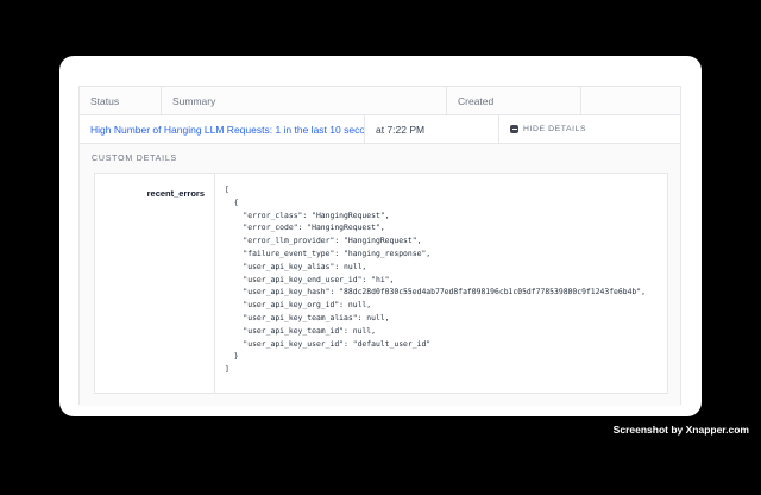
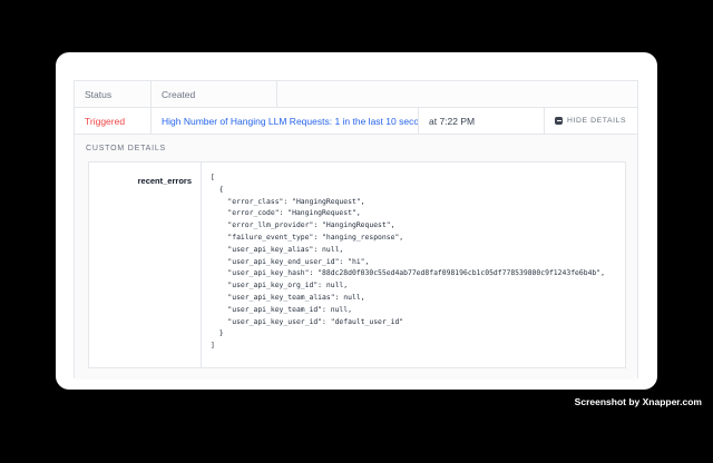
  Status
- Summary
  Created
+ Triggered
  High Number of Hanging LLM Requests: 1 in the last 10 seco
  at 7:22 PM
  recent_errors
  [
  {
  "error_class": "HangingRequest",
  "error_code": "HangingRequest",
  "error_llm_provider": "HangingRequest",
  "failure_event_type": "hanging_response",
  "user_api_key_alias": null,
  "user_api_key_end_user_id": "hi",
  "user_api_key_hash": "88dc28d0f030c55ed4ab77ed8faf098196cb1c05df778539800c9f1243fe6b4b",
  "user_api_key_org_id": null,
  "user_api_key_team_alias": null,
  "user_api_key_team_id": null,
  "user_api_key_user_id": "default_user_id"
  }
  ]
  Screenshot by Xnapper.com
